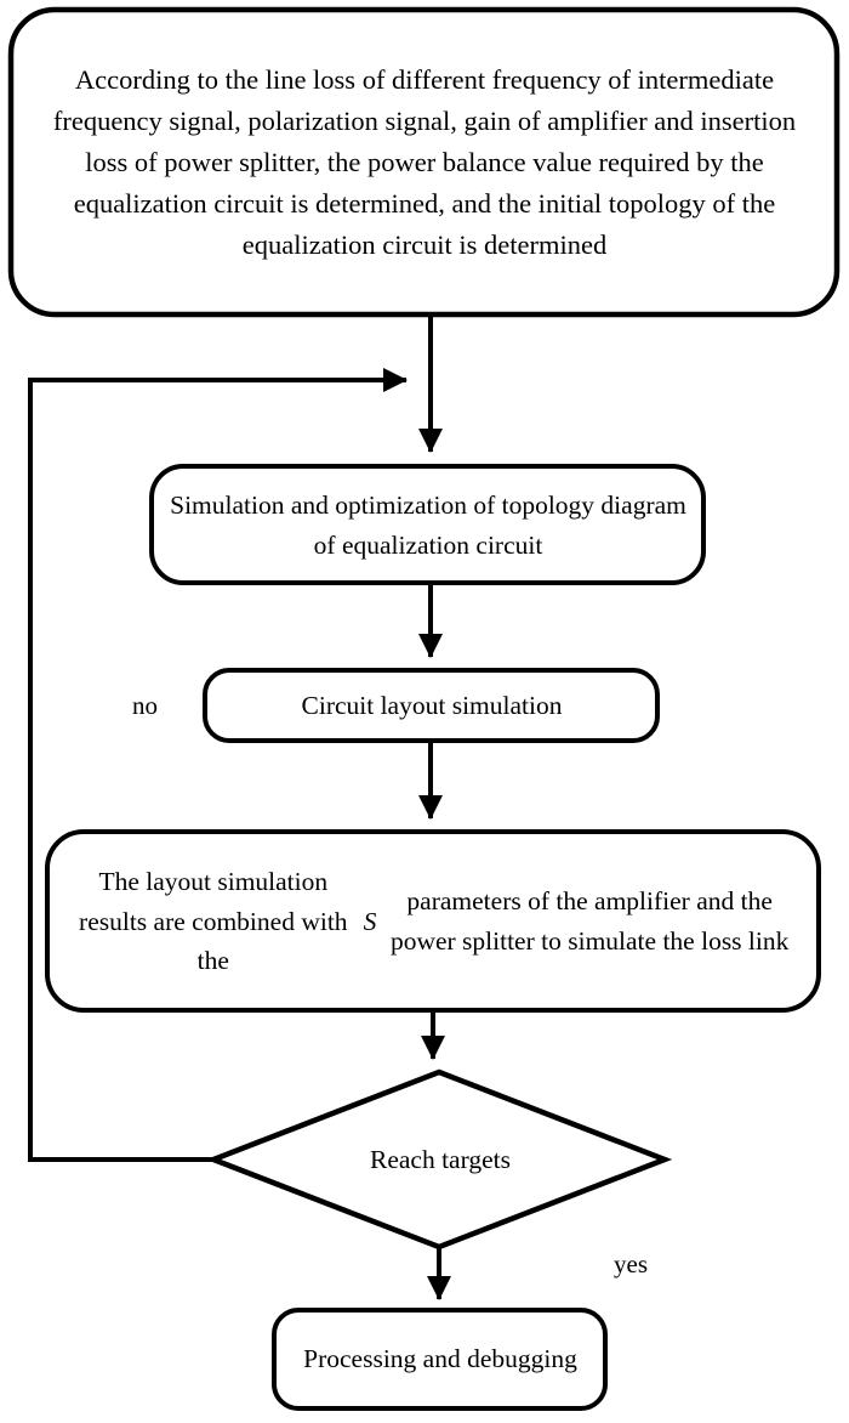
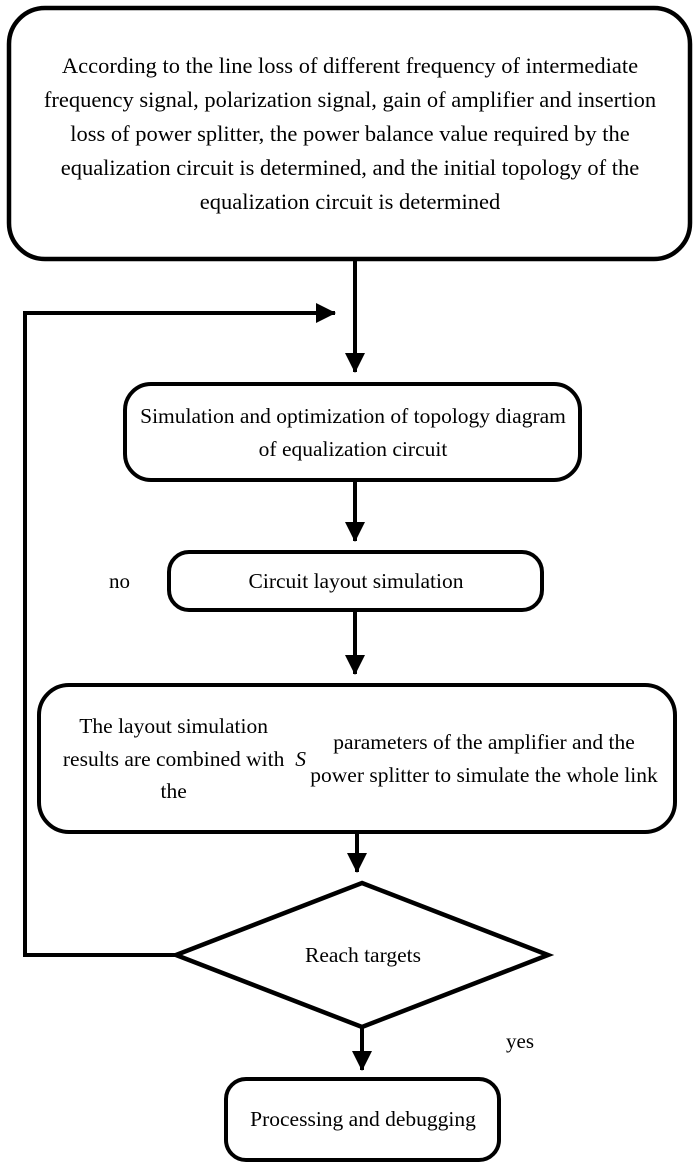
  According to the line loss of different frequency of intermediate frequency signal, polarization signal, gain of amplifier and insertion loss of power splitter, the power balance value required by the equalization circuit is determined, and the initial topology of the equalization circuit is determined
  Simulation and optimization of topology diagram of equalization circuit
  Circuit layout simulation
  The layout simulation results are combined with the
  S
- parameters of the amplifier and the power splitter to simulate the loss link
+ parameters of the amplifier and the power splitter to simulate the whole link
  Reach targets
  Processing and debugging
  no
  yes
